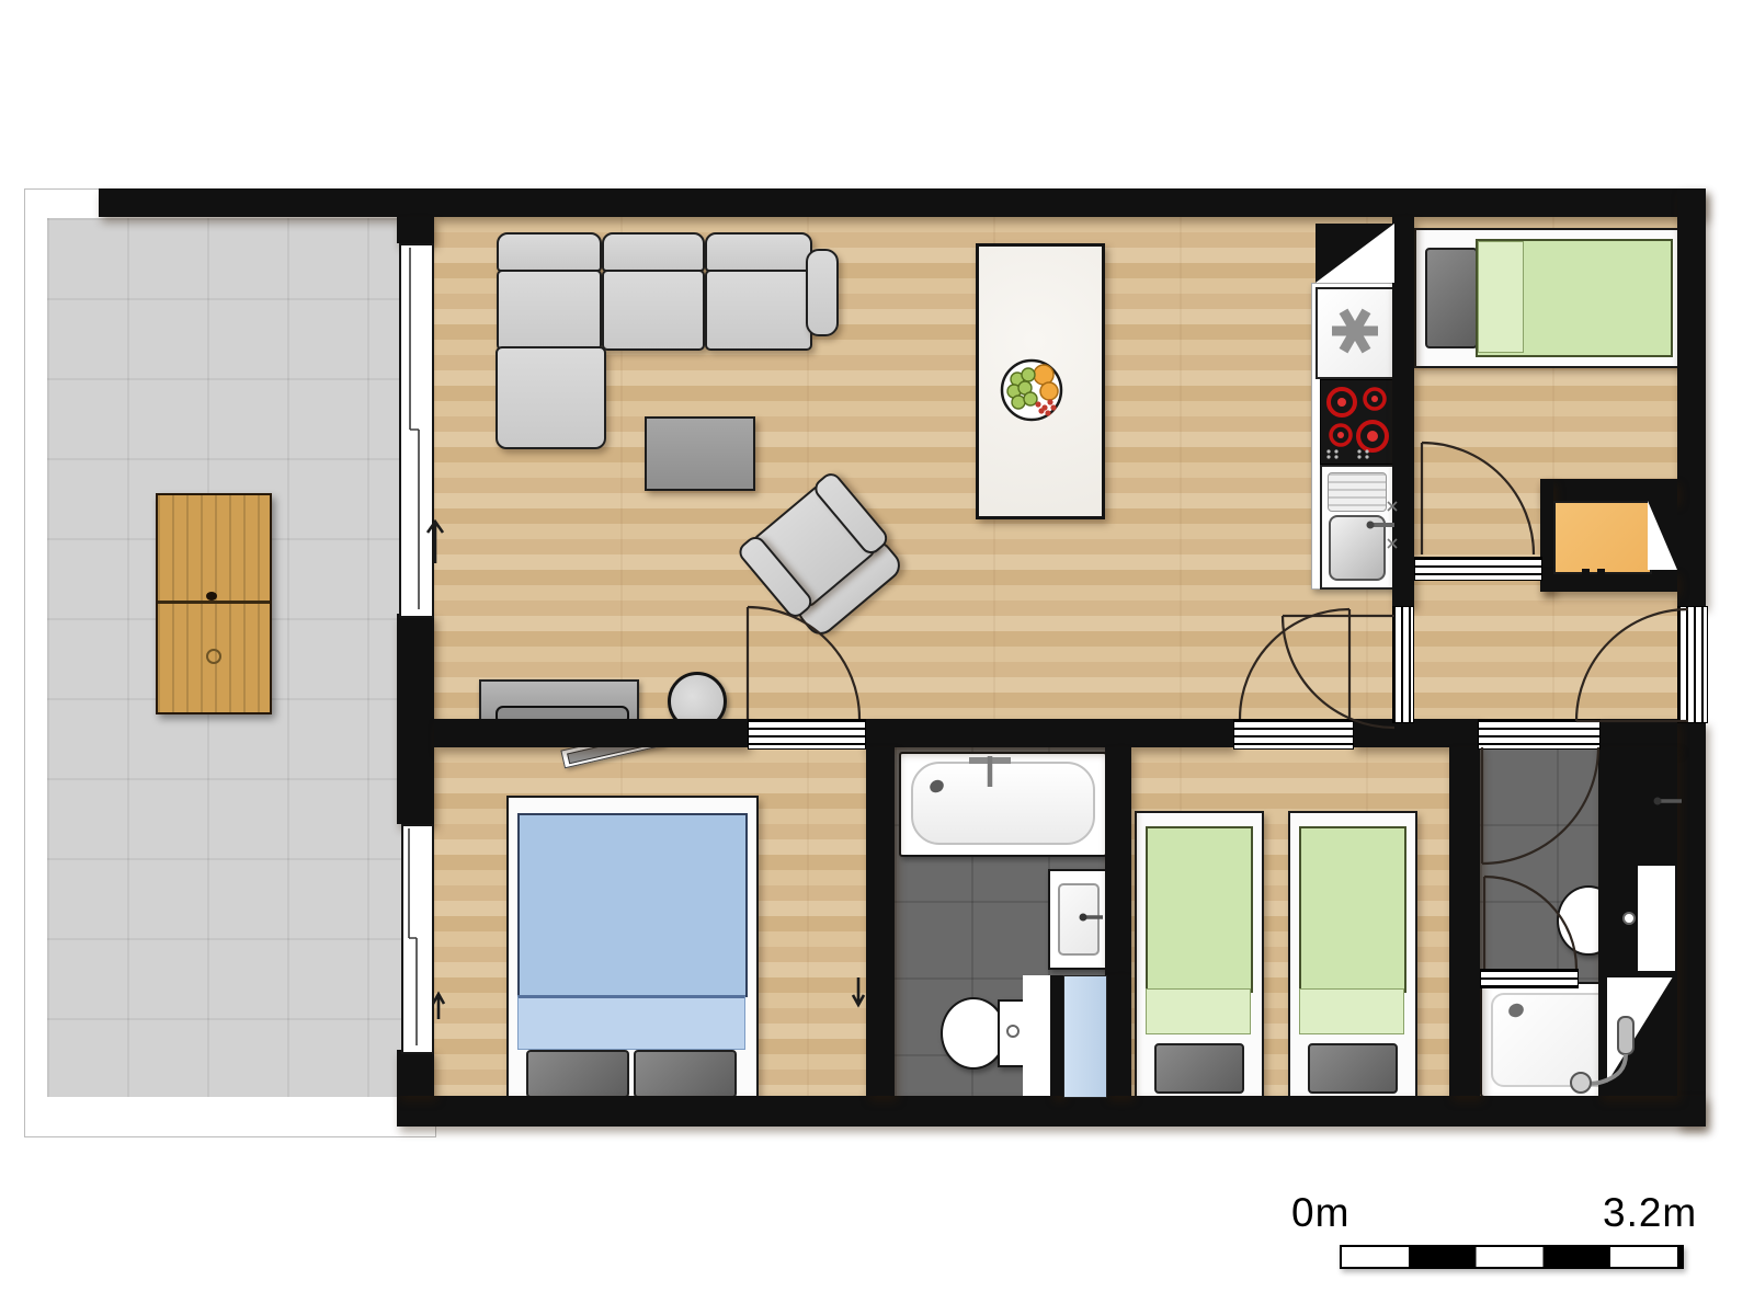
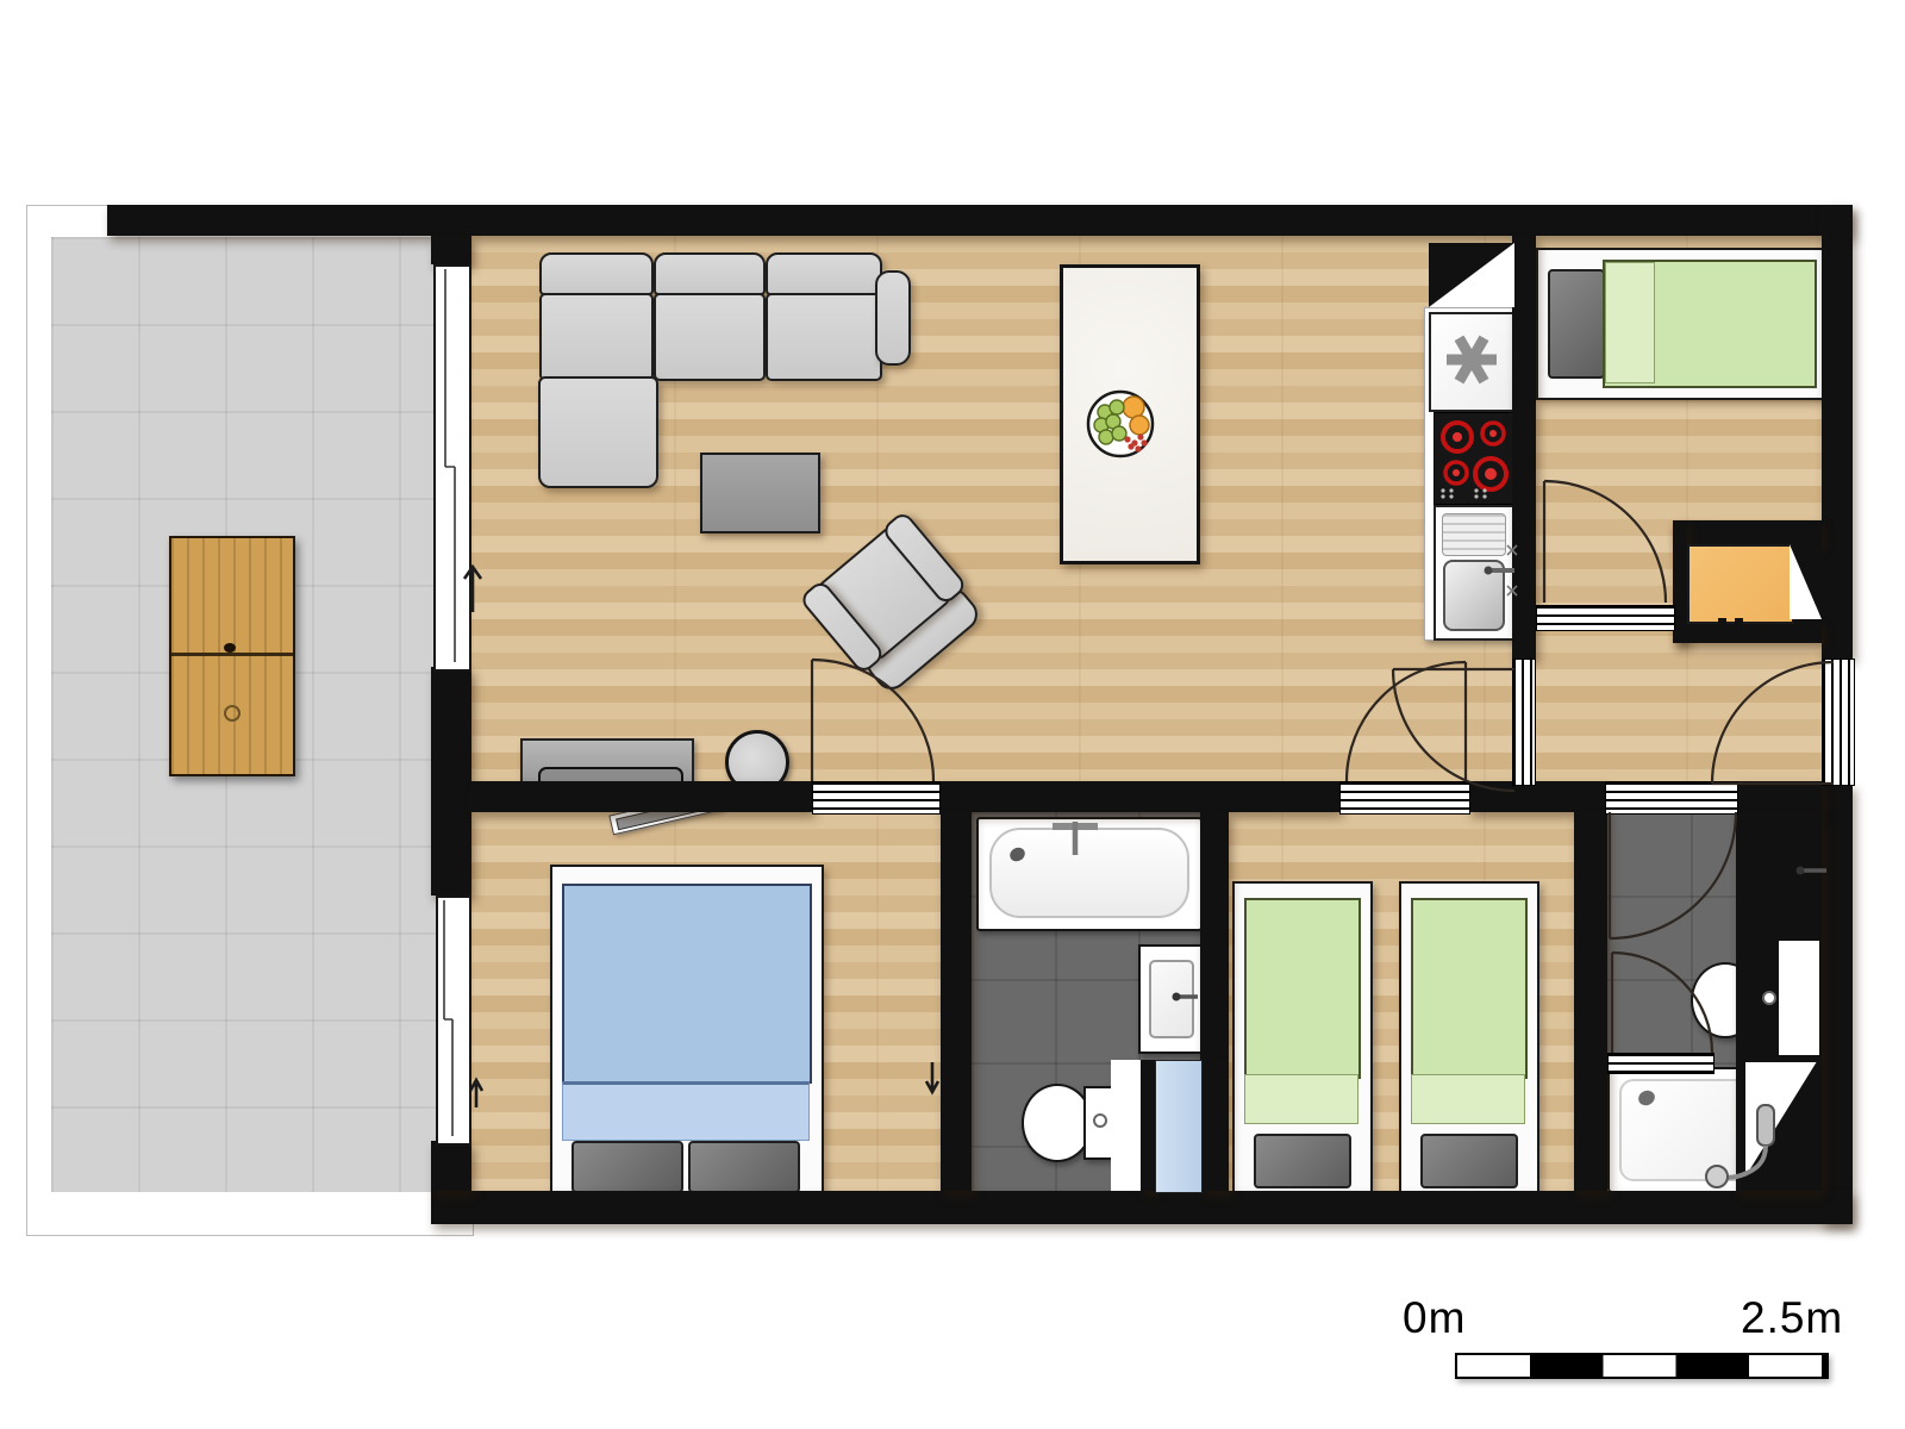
  0m
- 3.2m
+ 2.5m
